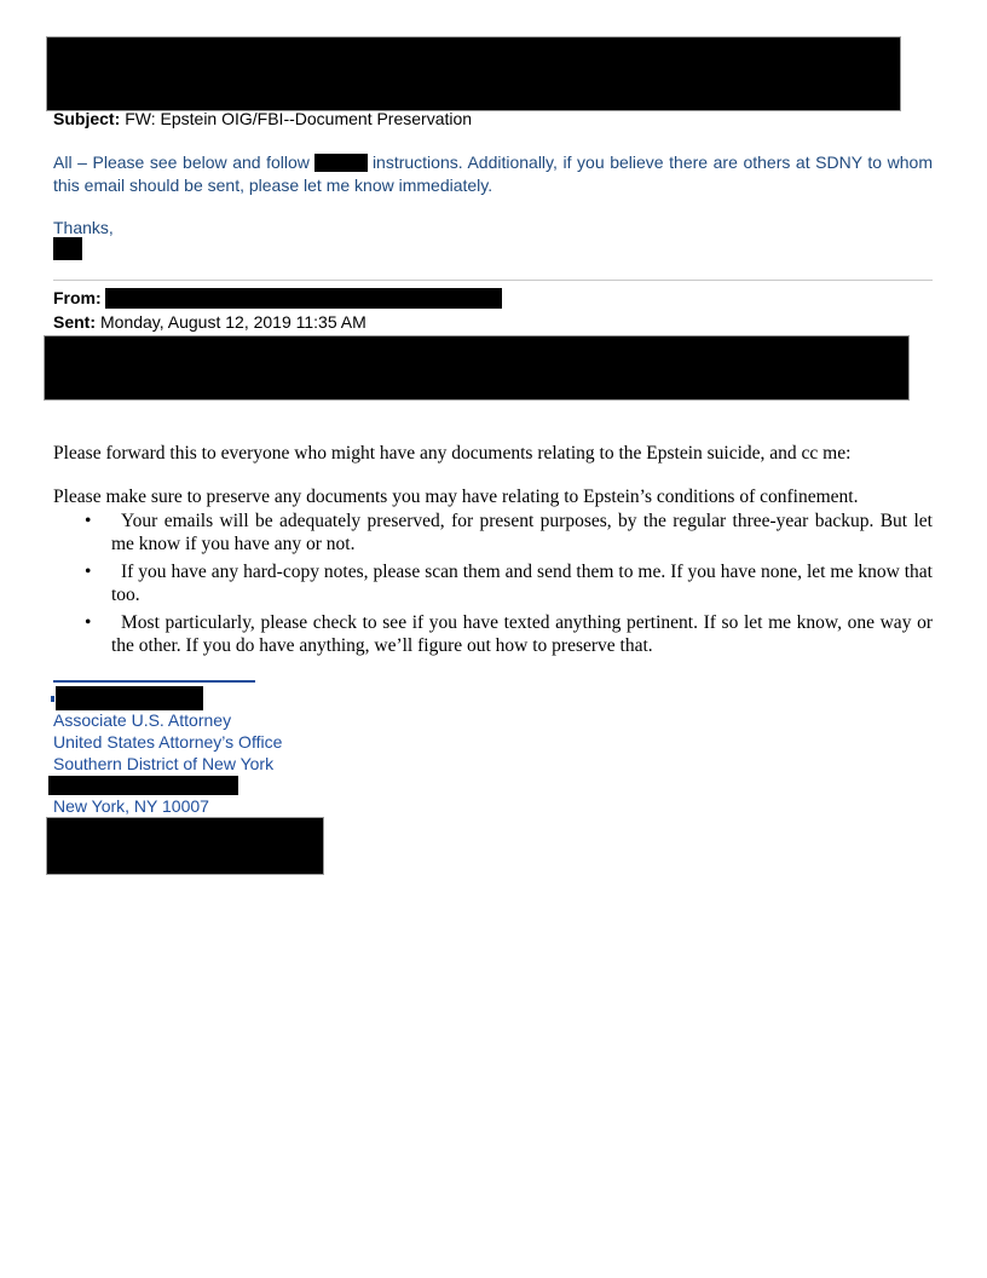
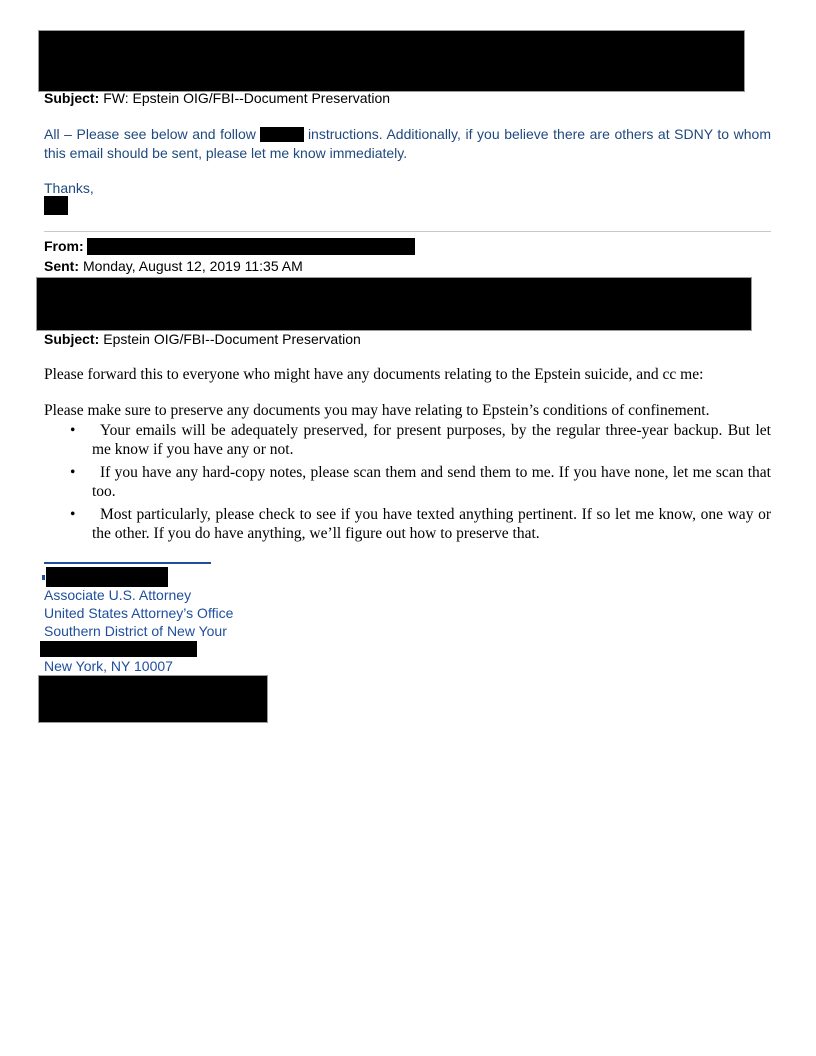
  Subject: FW: Epstein OIG/FBI--Document Preservation
  All – Please see below and follow instructions. Additionally, if you believe there are others at SDNY to whom this email should be sent, please let me know immediately.
  Thanks,
  From:
  Sent: Monday, August 12, 2019 11:35 AM
+ Subject: Epstein OIG/FBI--Document Preservation
  Please forward this to everyone who might have any documents relating to the Epstein suicide, and cc me:
  Please make sure to preserve any documents you may have relating to Epstein’s conditions of confinement.
  •
  Your emails will be adequately preserved, for present purposes, by the regular three-year backup. But let me know if you have any or not.
  •
- If you have any hard-copy notes, please scan them and send them to me. If you have none, let me know that too.
+ If you have any hard-copy notes, please scan them and send them to me. If you have none, let me scan that too.
  •
  Most particularly, please check to see if you have texted anything pertinent. If so let me know, one way or the other. If you do have anything, we’ll figure out how to preserve that.
  Associate U.S. Attorney
  United States Attorney’s Office
- Southern District of New York
+ Southern District of New Your
  New York, NY 10007
